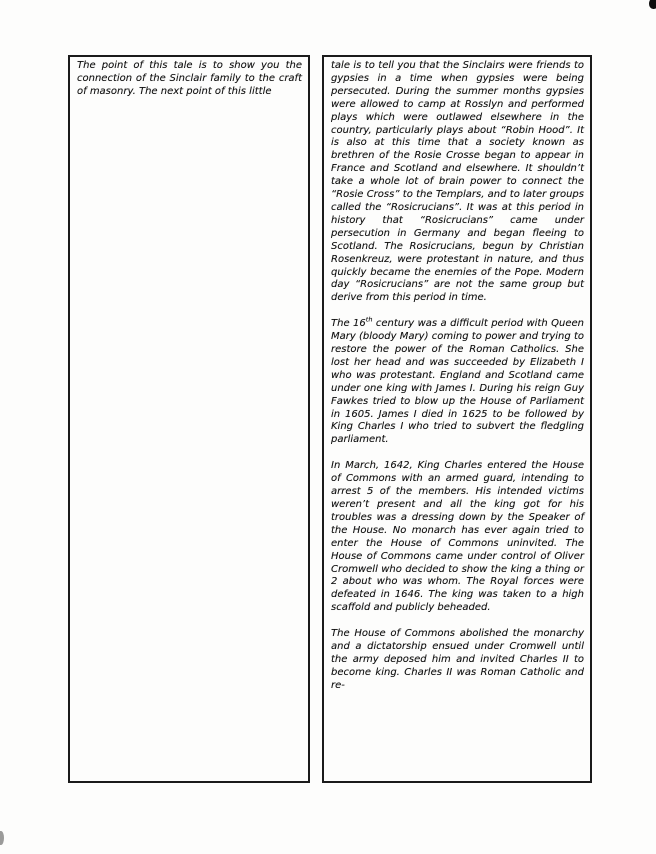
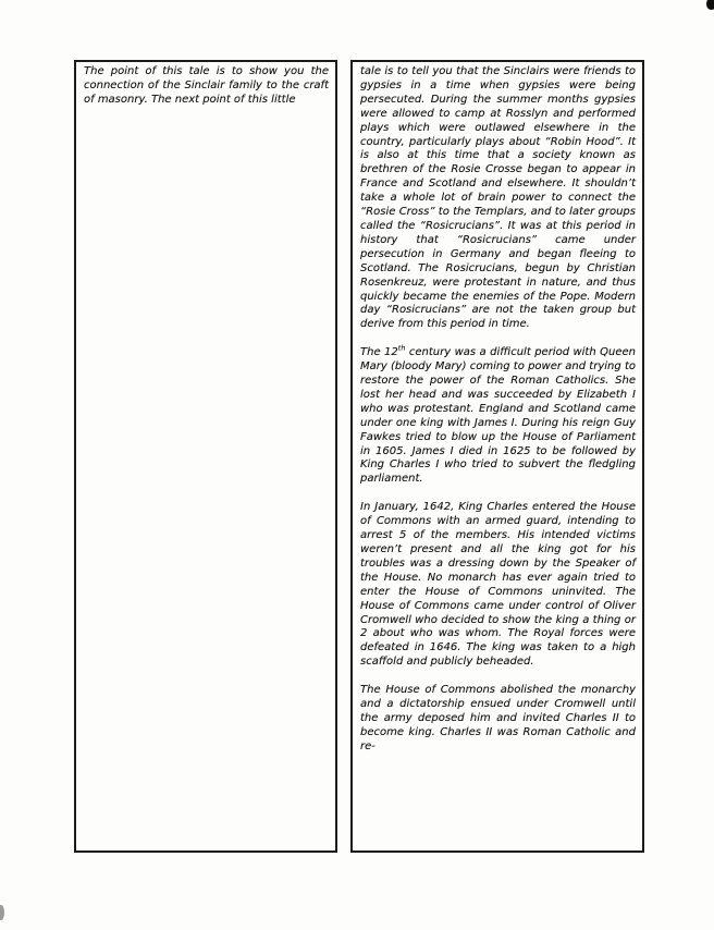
  The point of this tale is to show you the connection of the Sinclair family to the craft of masonry. The next point of this little
- tale is to tell you that the Sinclairs were friends to gypsies in a time when gypsies were being persecuted. During the summer months gypsies were allowed to camp at Rosslyn and performed plays which were outlawed elsewhere in the country, particularly plays about “Robin Hood”. It is also at this time that a society known as brethren of the Rosie Crosse began to appear in France and Scotland and elsewhere. It shouldn’t take a whole lot of brain power to connect the “Rosie Cross” to the Templars, and to later groups called the “Rosicrucians”. It was at this period in history that “Rosicrucians” came under persecution in Germany and began fleeing to Scotland. The Rosicrucians, begun by Christian Rosenkreuz, were protestant in nature, and thus quickly became the enemies of the Pope. Modern day “Rosicrucians” are not the same group but derive from this period in time.
+ tale is to tell you that the Sinclairs were friends to gypsies in a time when gypsies were being persecuted. During the summer months gypsies were allowed to camp at Rosslyn and performed plays which were outlawed elsewhere in the country, particularly plays about “Robin Hood”. It is also at this time that a society known as brethren of the Rosie Crosse began to appear in France and Scotland and elsewhere. It shouldn’t take a whole lot of brain power to connect the “Rosie Cross” to the Templars, and to later groups called the “Rosicrucians”. It was at this period in history that “Rosicrucians” came under persecution in Germany and began fleeing to Scotland. The Rosicrucians, begun by Christian Rosenkreuz, were protestant in nature, and thus quickly became the enemies of the Pope. Modern day “Rosicrucians” are not the taken group but derive from this period in time.
- The 16th century was a difficult period with Queen Mary (bloody Mary) coming to power and trying to restore the power of the Roman Catholics. She lost her head and was succeeded by Elizabeth I who was protestant. England and Scotland came under one king with James I. During his reign Guy Fawkes tried to blow up the House of Parliament in 1605. James I died in 1625 to be followed by King Charles I who tried to subvert the fledgling parliament.
+ The 12th century was a difficult period with Queen Mary (bloody Mary) coming to power and trying to restore the power of the Roman Catholics. She lost her head and was succeeded by Elizabeth I who was protestant. England and Scotland came under one king with James I. During his reign Guy Fawkes tried to blow up the House of Parliament in 1605. James I died in 1625 to be followed by King Charles I who tried to subvert the fledgling parliament.
- In March, 1642, King Charles entered the House of Commons with an armed guard, intending to arrest 5 of the members. His intended victims weren’t present and all the king got for his troubles was a dressing down by the Speaker of the House. No monarch has ever again tried to enter the House of Commons uninvited. The House of Commons came under control of Oliver Cromwell who decided to show the king a thing or 2 about who was whom. The Royal forces were defeated in 1646. The king was taken to a high scaffold and publicly beheaded.
+ In January, 1642, King Charles entered the House of Commons with an armed guard, intending to arrest 5 of the members. His intended victims weren’t present and all the king got for his troubles was a dressing down by the Speaker of the House. No monarch has ever again tried to enter the House of Commons uninvited. The House of Commons came under control of Oliver Cromwell who decided to show the king a thing or 2 about who was whom. The Royal forces were defeated in 1646. The king was taken to a high scaffold and publicly beheaded.
  The House of Commons abolished the monarchy and a dictatorship ensued under Cromwell until the army deposed him and invited Charles II to become king. Charles II was Roman Catholic and re-
